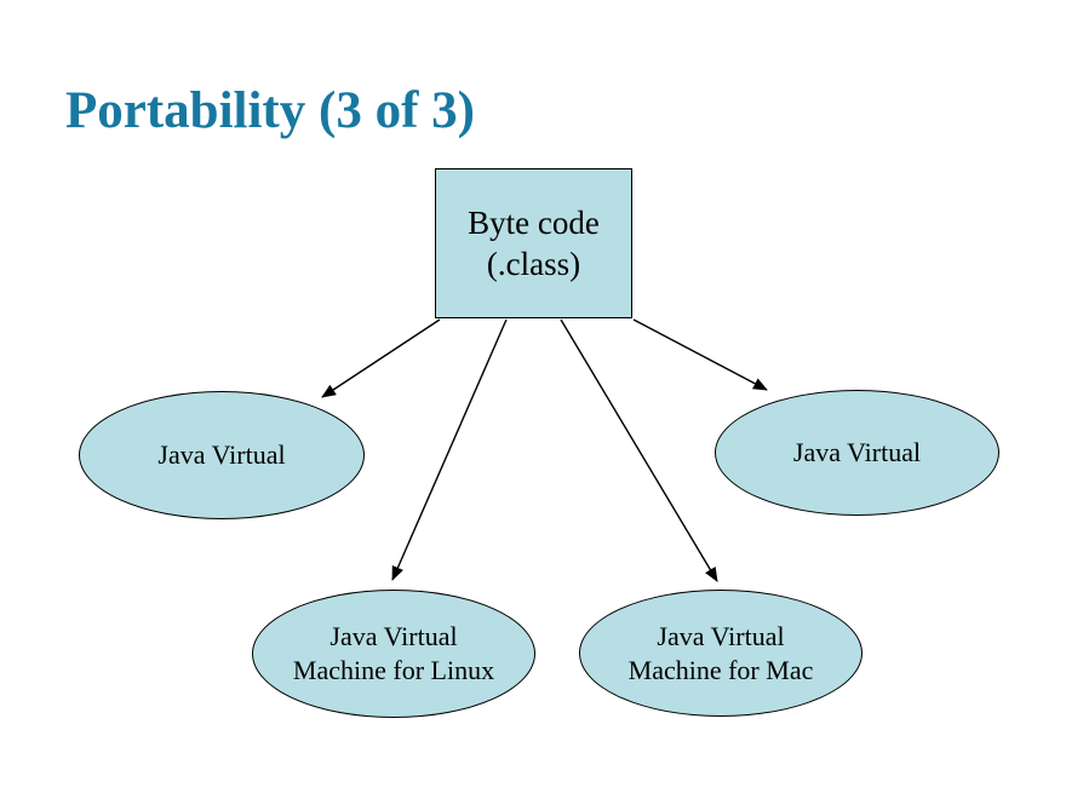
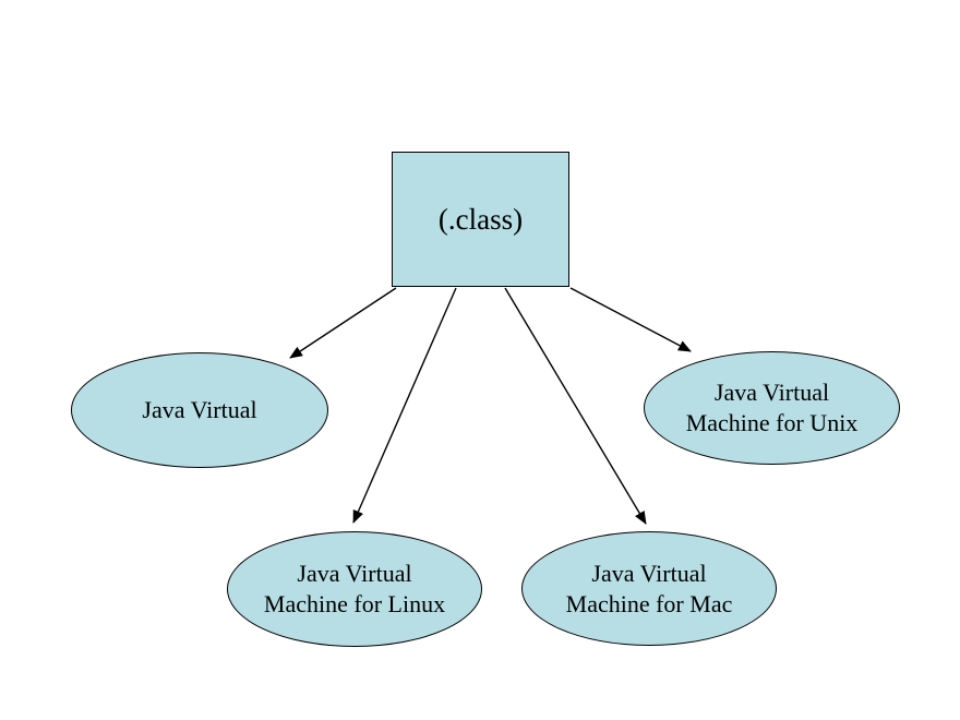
- Portability (3 of 3)
- Byte code
  (.class)
  Java Virtual
  Java Virtual
+ Machine for Unix
  Java Virtual
  Machine for Linux
  Java Virtual
  Machine for Mac
